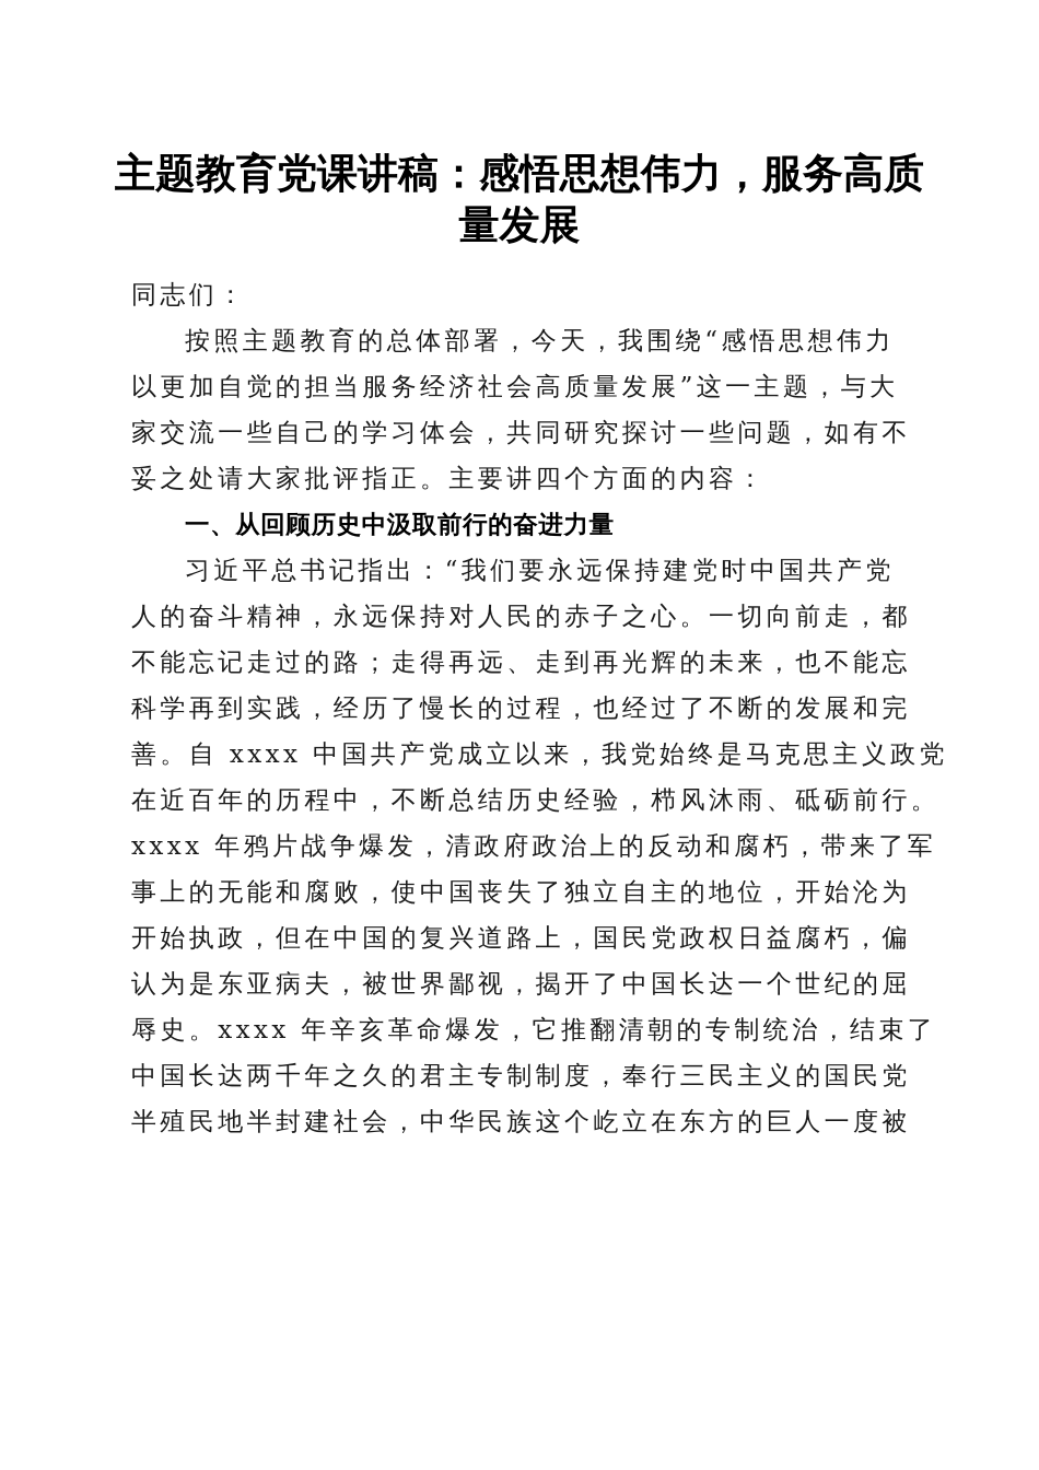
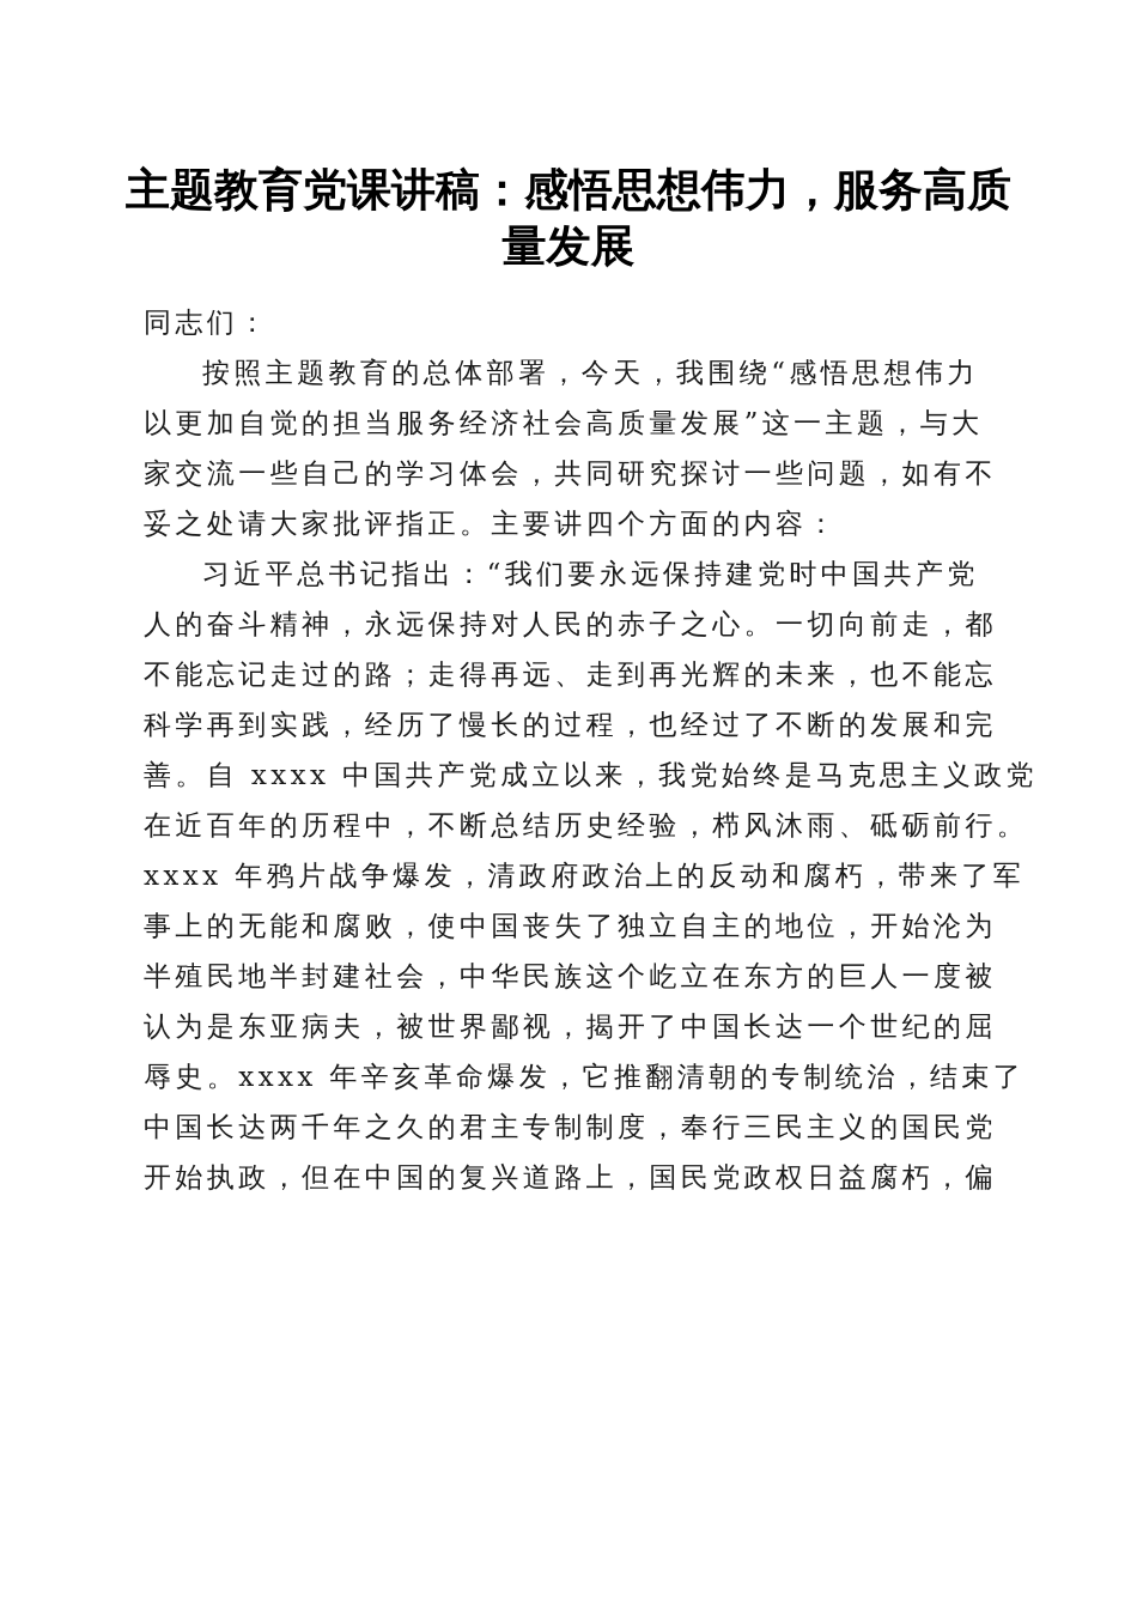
  主题教育党课讲稿：感悟思想伟力，服务高质
  量发展
  同志们：
  按照主题教育的总体部署，今天，我围绕“感悟思想伟力
  以更加自觉的担当服务经济社会高质量发展”这一主题，与大
  家交流一些自己的学习体会，共同研究探讨一些问题，如有不
  妥之处请大家批评指正。主要讲四个方面的内容：
- 一、从回顾历史中汲取前行的奋进力量
  习近平总书记指出：“我们要永远保持建党时中国共产党
  人的奋斗精神，永远保持对人民的赤子之心。一切向前走，都
  不能忘记走过的路；走得再远、走到再光辉的未来，也不能忘
  科学再到实践，经历了慢长的过程，也经过了不断的发展和完
  善。自 xxxx 中国共产党成立以来，我党始终是马克思主义政党
  在近百年的历程中，不断总结历史经验，栉风沐雨、砥砺前行。
  xxxx 年鸦片战争爆发，清政府政治上的反动和腐朽，带来了军
  事上的无能和腐败，使中国丧失了独立自主的地位，开始沦为
- 开始执政，但在中国的复兴道路上，国民党政权日益腐朽，偏
+ 半殖民地半封建社会，中华民族这个屹立在东方的巨人一度被
  认为是东亚病夫，被世界鄙视，揭开了中国长达一个世纪的屈
  辱史。xxxx 年辛亥革命爆发，它推翻清朝的专制统治，结束了
  中国长达两千年之久的君主专制制度，奉行三民主义的国民党
- 半殖民地半封建社会，中华民族这个屹立在东方的巨人一度被
+ 开始执政，但在中国的复兴道路上，国民党政权日益腐朽，偏
